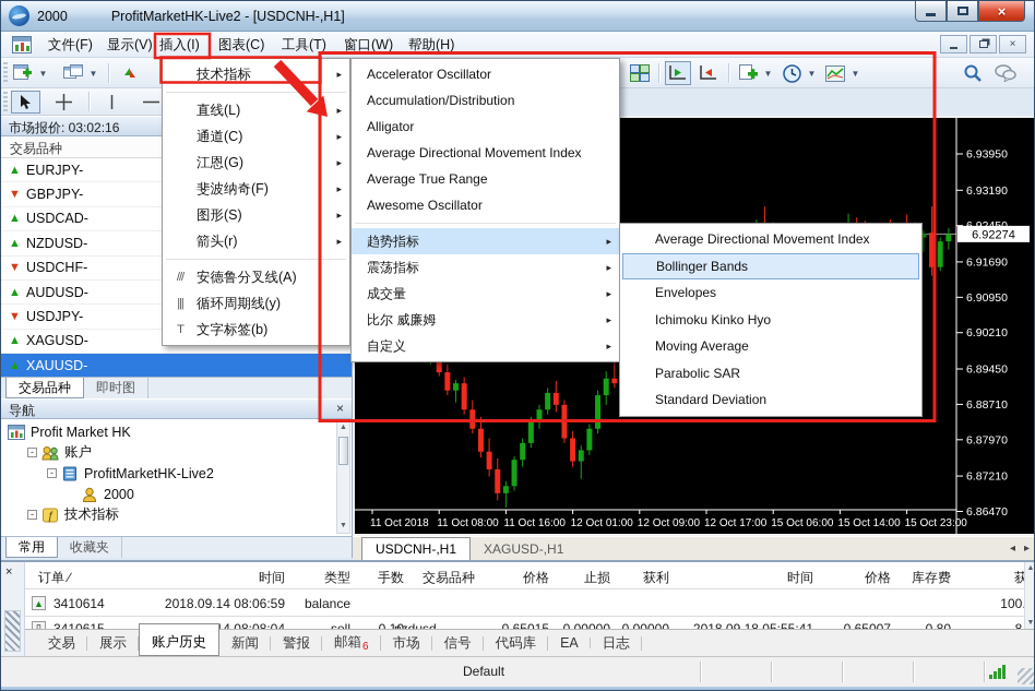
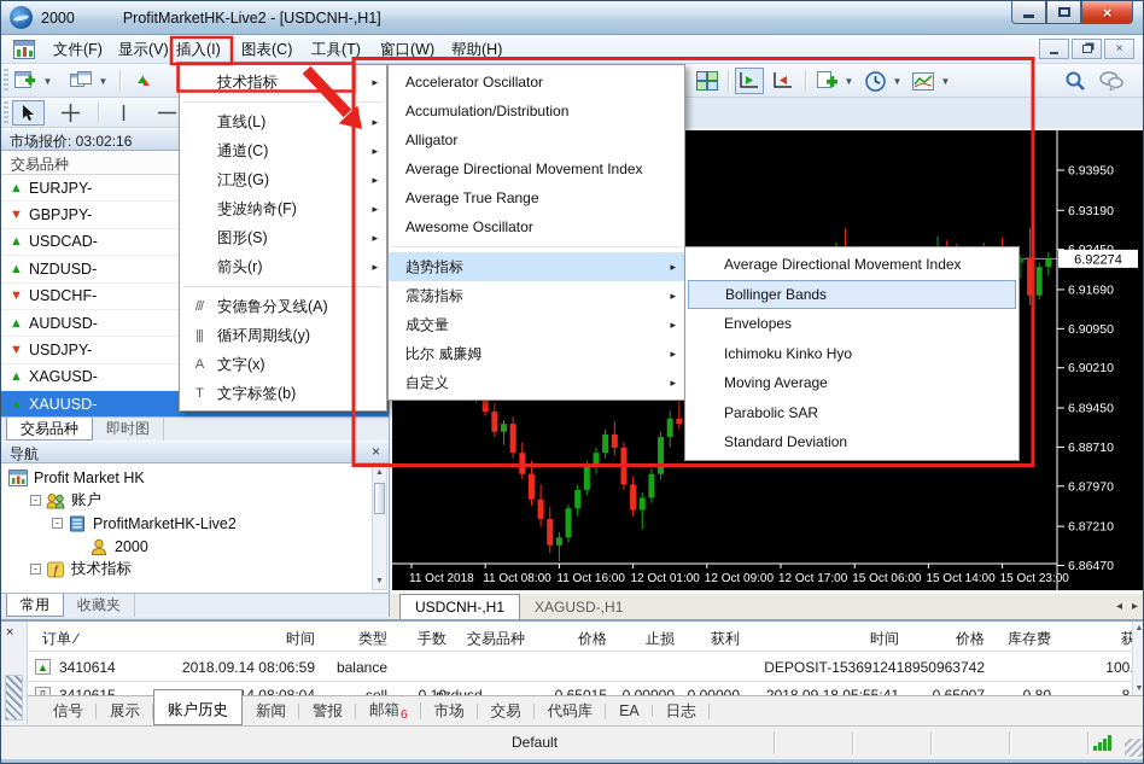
  2000
  ProfitMarketHK-Live2 - [USDCNH-,H1]
  ×
  文件(F)
  显示(V)
  插入(I)
  图表(C)
  工具(T)
  窗口(W)
  帮助(H)
  ×
  ▼
  ▼
  ▼
  ▼
  ▼
  市场报价: 03:02:16
  交易品种
  ▲
  EURJPY-
  ▼
  GBPJPY-
  ▲
  USDCAD-
  ▲
  NZDUSD-
  ▼
  USDCHF-
  ▲
  AUDUSD-
  ▼
  USDJPY-
  ▲
  XAGUSD-
  ▲
  XAUUSD-
  交易品种
  即时图
  导航
  ×
  Profit Market HK
  -
  账户
  -
  ProfitMarketHK-Live2
  2000
  -
  ƒ
  技术指标
  常用
  收藏夹
  6.93950
  6.93190
  6.91690
  6.90950
  6.90210
  6.89450
  6.88710
  6.87970
  6.87210
  6.86470
  6.92274
  11 Oct 2018
  11 Oct 08:00
  11 Oct 16:00
  12 Oct 01:00
  12 Oct 09:00
  12 Oct 17:00
  15 Oct 06:00
  15 Oct 14:00
  15 Oct 23:00
  ◂
  ▸
  USDCNH-,H1
  XAGUSD-,H1
  ×
  订单 ∕
  时间
  类型
  手数
  交易品种
  价格
  止损
  获利
  时间
  价格
  库存费
  ▲
  3410614
  2018.09.14 08:06:59
  balance
+ DEPOSIT-1536912418950963742
  ▯
- 交易
+ 信号
  展示
  账户历史
  新闻
  警报
  邮箱6
  市场
- 信号
+ 交易
  代码库
  EA
  日志
  Default
  技术指标
  ▸
  直线(L)
  ▸
  通道(C)
  ▸
  江恩(G)
  ▸
  斐波纳奇(F)
  ▸
  图形(S)
  ▸
  箭头(r)
  ▸
  ///
  安德鲁分叉线(A)
  |||
  循环周期线(y)
+ A
+ 文字(x)
  T
  文字标签(b)
  Accelerator Oscillator
  Accumulation/Distribution
  Alligator
  Average Directional Movement Index
  Average True Range
  Awesome Oscillator
  趋势指标
  ▸
  震荡指标
  ▸
  成交量
  ▸
  比尔 威廉姆
  ▸
  自定义
  ▸
  Average Directional Movement Index
  Bollinger Bands
  Envelopes
  Ichimoku Kinko Hyo
  Moving Average
  Parabolic SAR
  Standard Deviation
